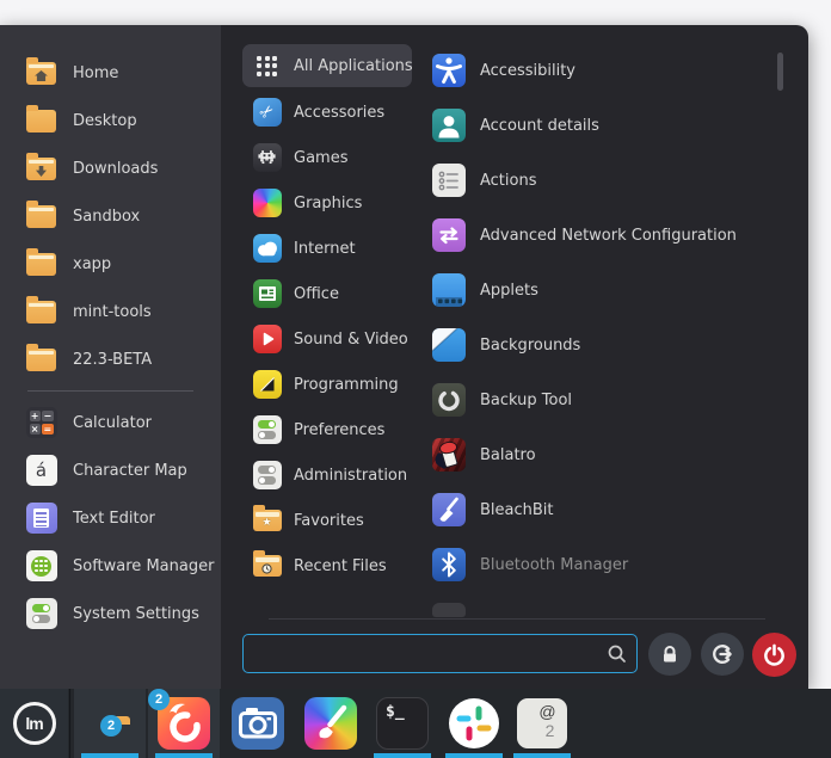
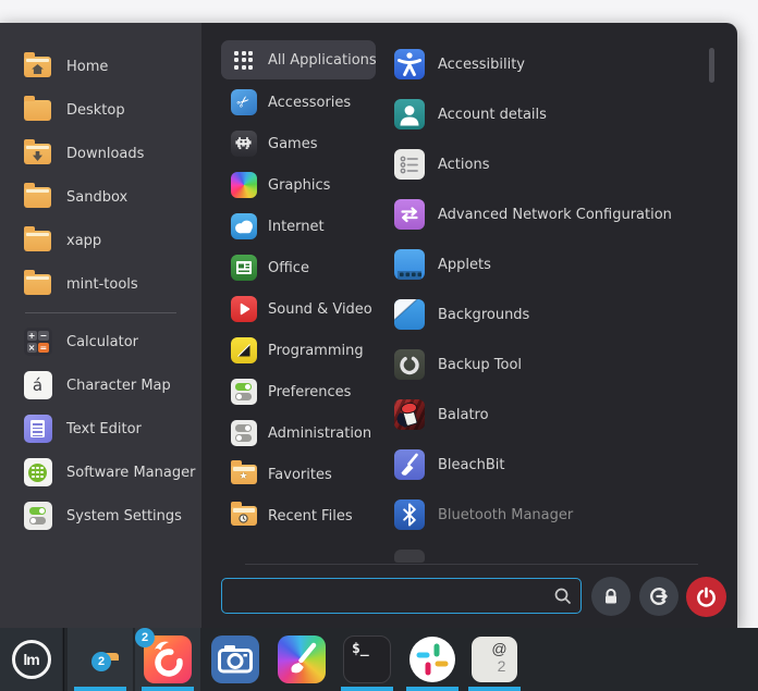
  Home
  Desktop
  Downloads
  Sandbox
  xapp
  mint-tools
- 22.3-BETA
  +
  −
  ×
  =
  Calculator
  á
  Character Map
  Text Editor
  Software Manager
  System Settings
  All Applications
  Accessories
  Games
  Graphics
  Internet
  Office
  Sound & Video
  Programming
  Preferences
  Administration
  ★
  Favorites
  Recent Files
  Accessibility
  Account details
  Actions
  Advanced Network Configuration
  Applets
  Backgrounds
  Backup Tool
  Balatro
  BleachBit
  Bluetooth Manager
  lm
  2
  2
  $_
  @
  2
